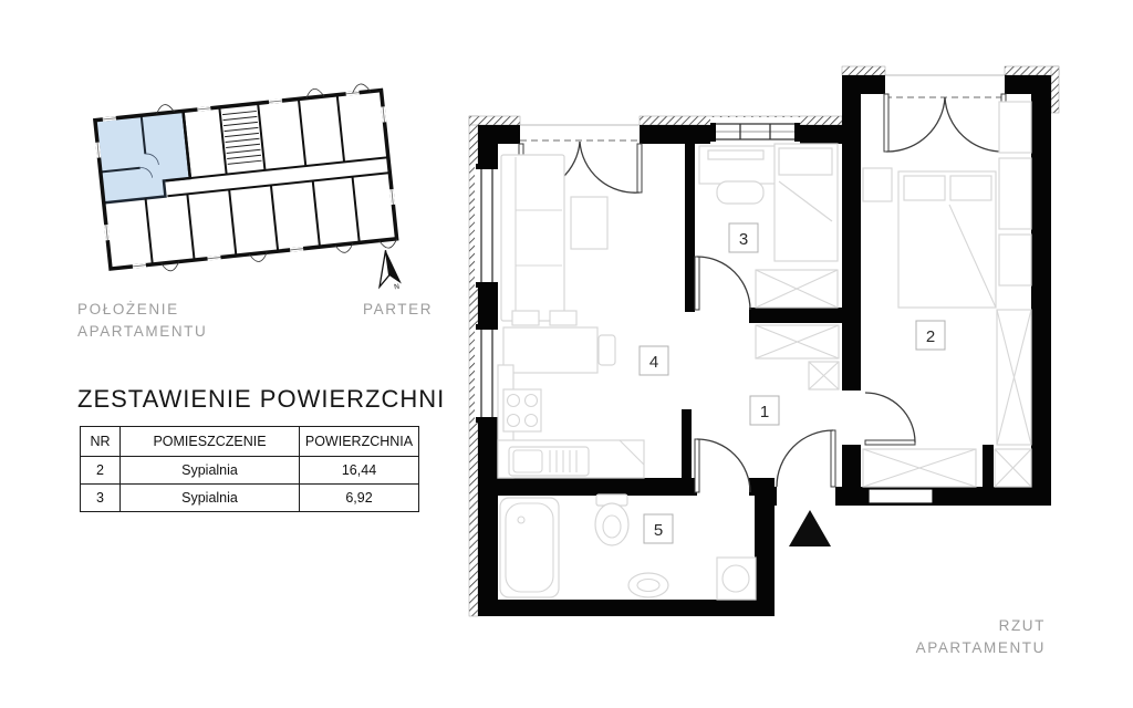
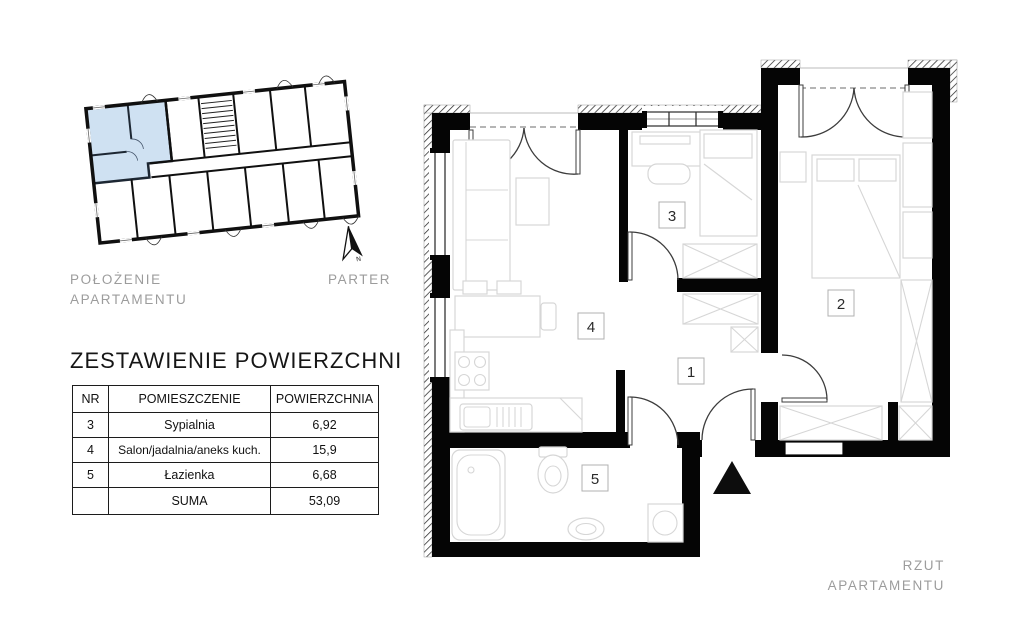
  POŁOŻENIE
  APARTAMENTU
  PARTER
  ZESTAWIENIE POWIERZCHNI
  NR	POMIESZCZENIE	POWIERZCHNIA
- 2	Sypialnia	16,44
  3	Sypialnia	6,92
+ 4	Salon/jadalnia/aneks kuch.	15,9
+ 5	Łazienka	6,68
+ 	SUMA	53,09
  1
  2
  3
  4
  5
  RZUT APARTAMENTU
